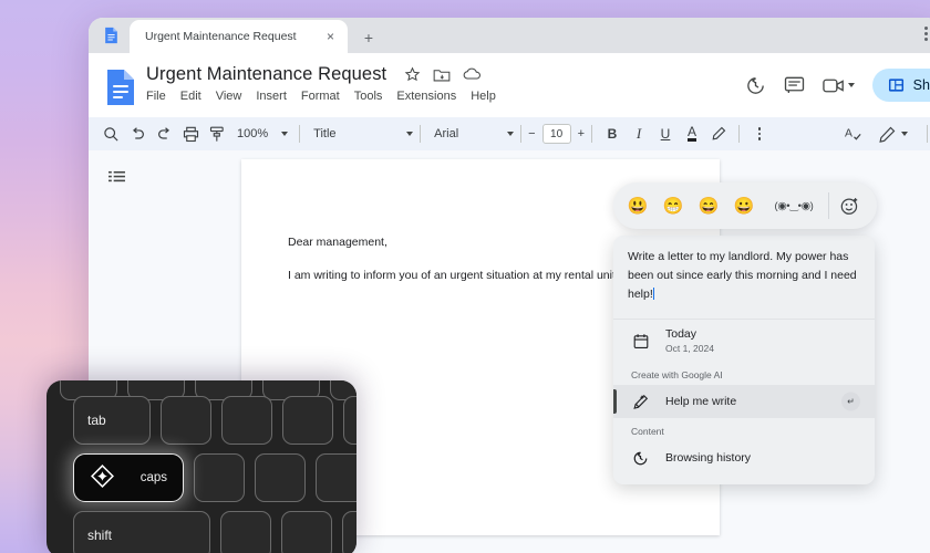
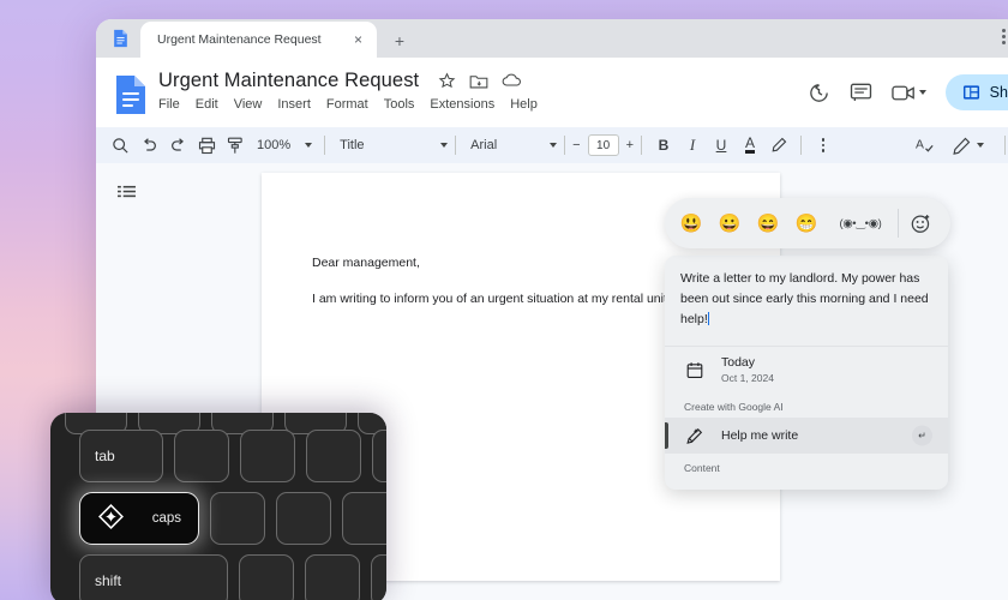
  Urgent Maintenance Request
  ×
  +
  Urgent Maintenance Request
  File
  Edit
  View
  Insert
  Format
  Tools
  Extensions
  Help
  100%
  Title
  Arial
  −
  10
  +
  B
  I
  U
  A
  A
  Dear management,
  I am writing to inform you of an urgent situation at my rental uni
  😃
- 😁
+ 😀
  😄
- 😀
+ 😁
  (◉•‿•◉)
  Write a letter to my landlord. My power has been out since early this morning and I need help!
  Today
  Oct 1, 2024
  Create with Google AI
  Help me write
  ↵
  Content
- Browsing history
  tab
  caps
  shift
